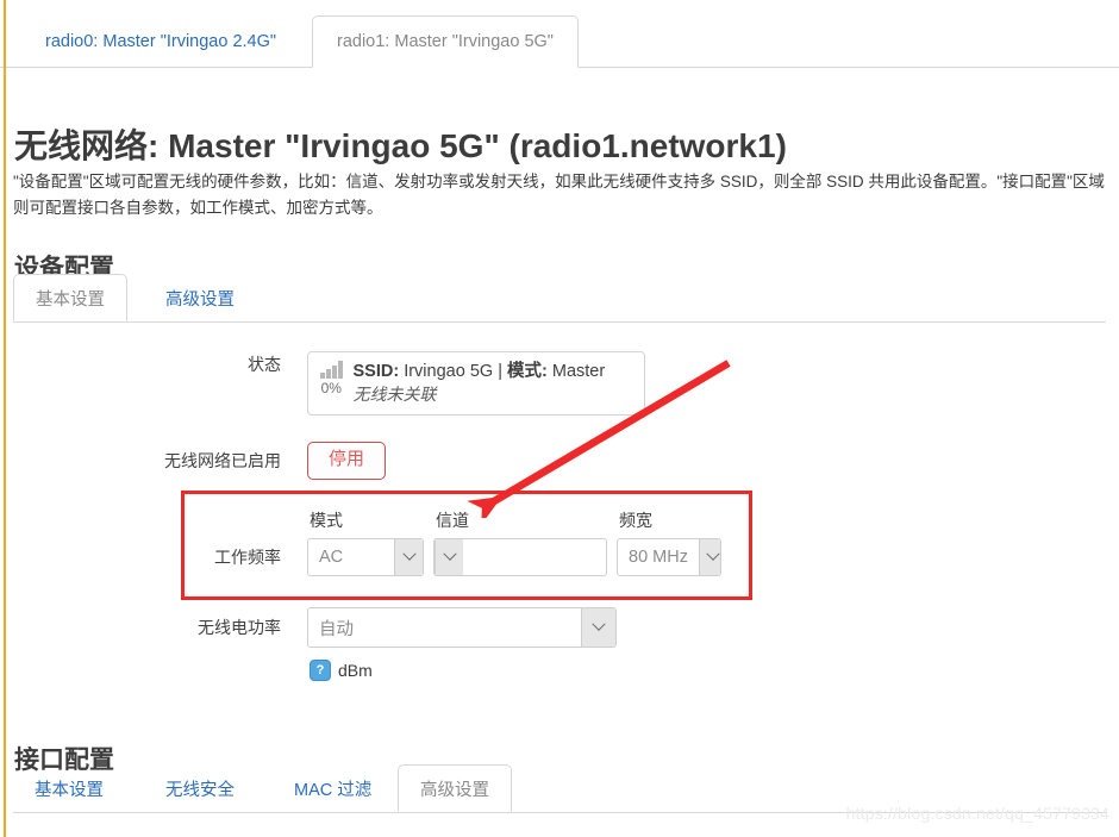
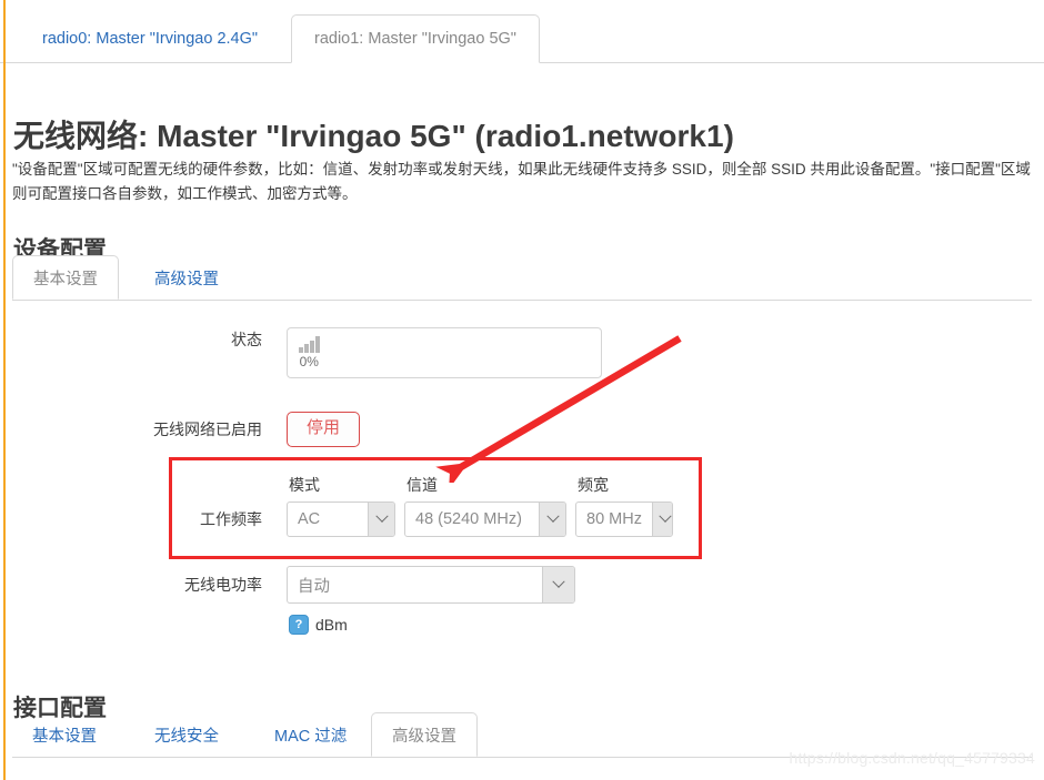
  radio0: Master "Irvingao 2.4G"
  radio1: Master "Irvingao 5G"
  无线网络: Master "Irvingao 5G" (radio1.network1)
  "设备配置"区域可配置无线的硬件参数，比如：信道、发射功率或发射天线，如果此无线硬件支持多 SSID，则全部 SSID 共用此设备配置。"接口配置"区域则可配置接口各自参数，如工作模式、加密方式等。
  设备配置
  基本设置
  高级设置
  状态
  0%
- SSID: Irvingao 5G | 模式: Master
- 无线未关联
  无线网络已启用
  停用
  工作频率
  模式
  AC
  信道
+ 48 (5240 MHz)
  频宽
  80 MHz
  无线电功率
  自动
  ?
  dBm
  接口配置
  基本设置
  无线安全
  MAC 过滤
  高级设置
  https://blog.csdn.net/qq_45779334
